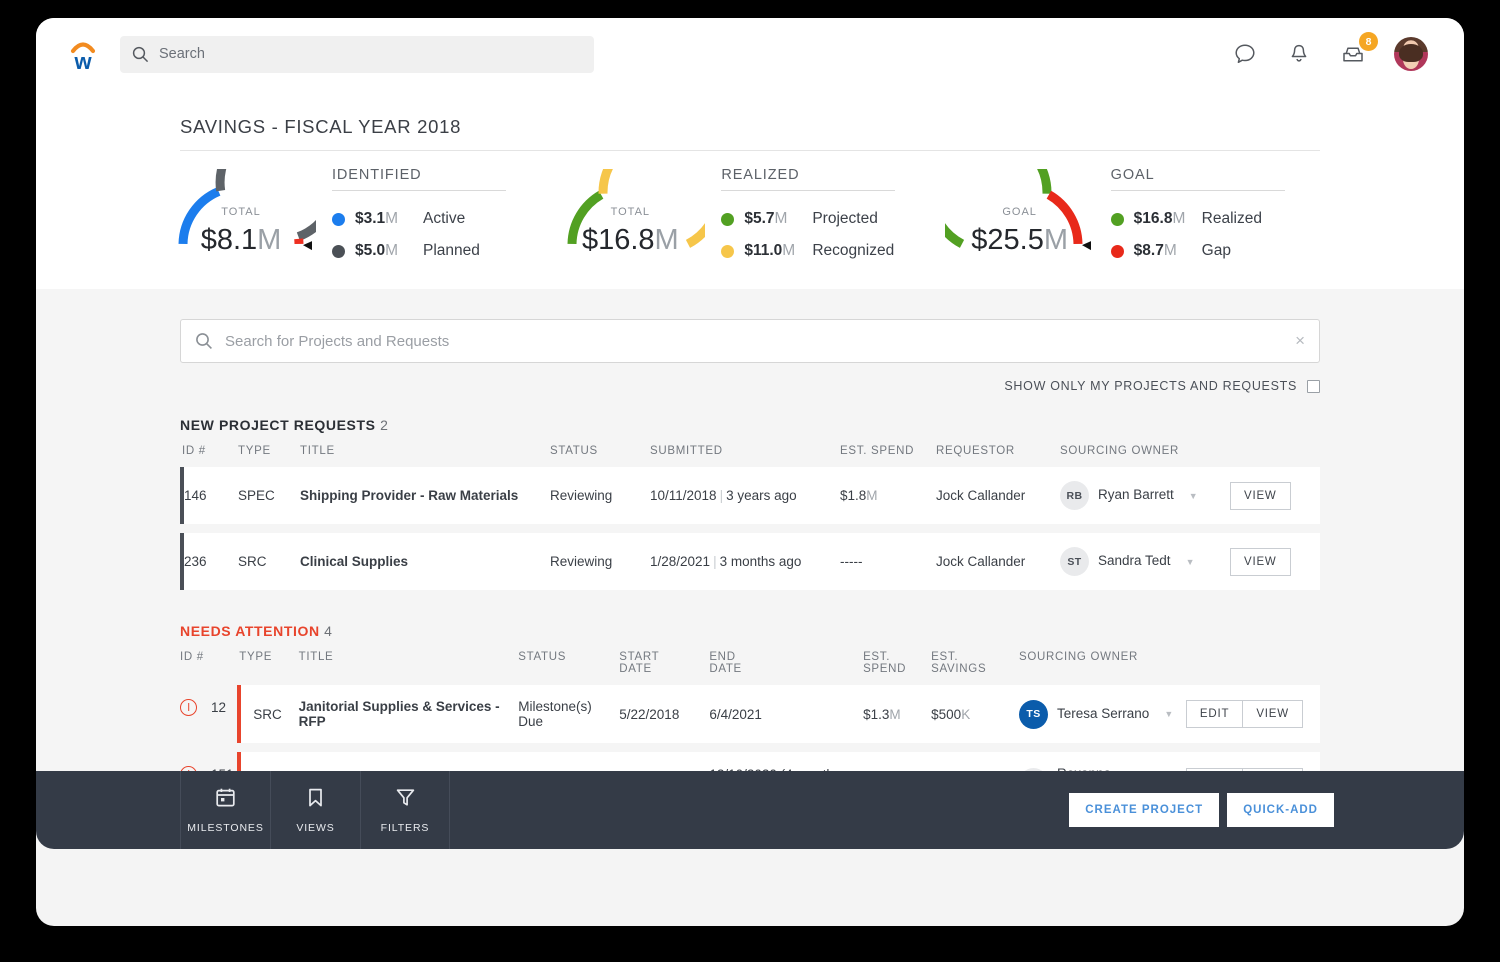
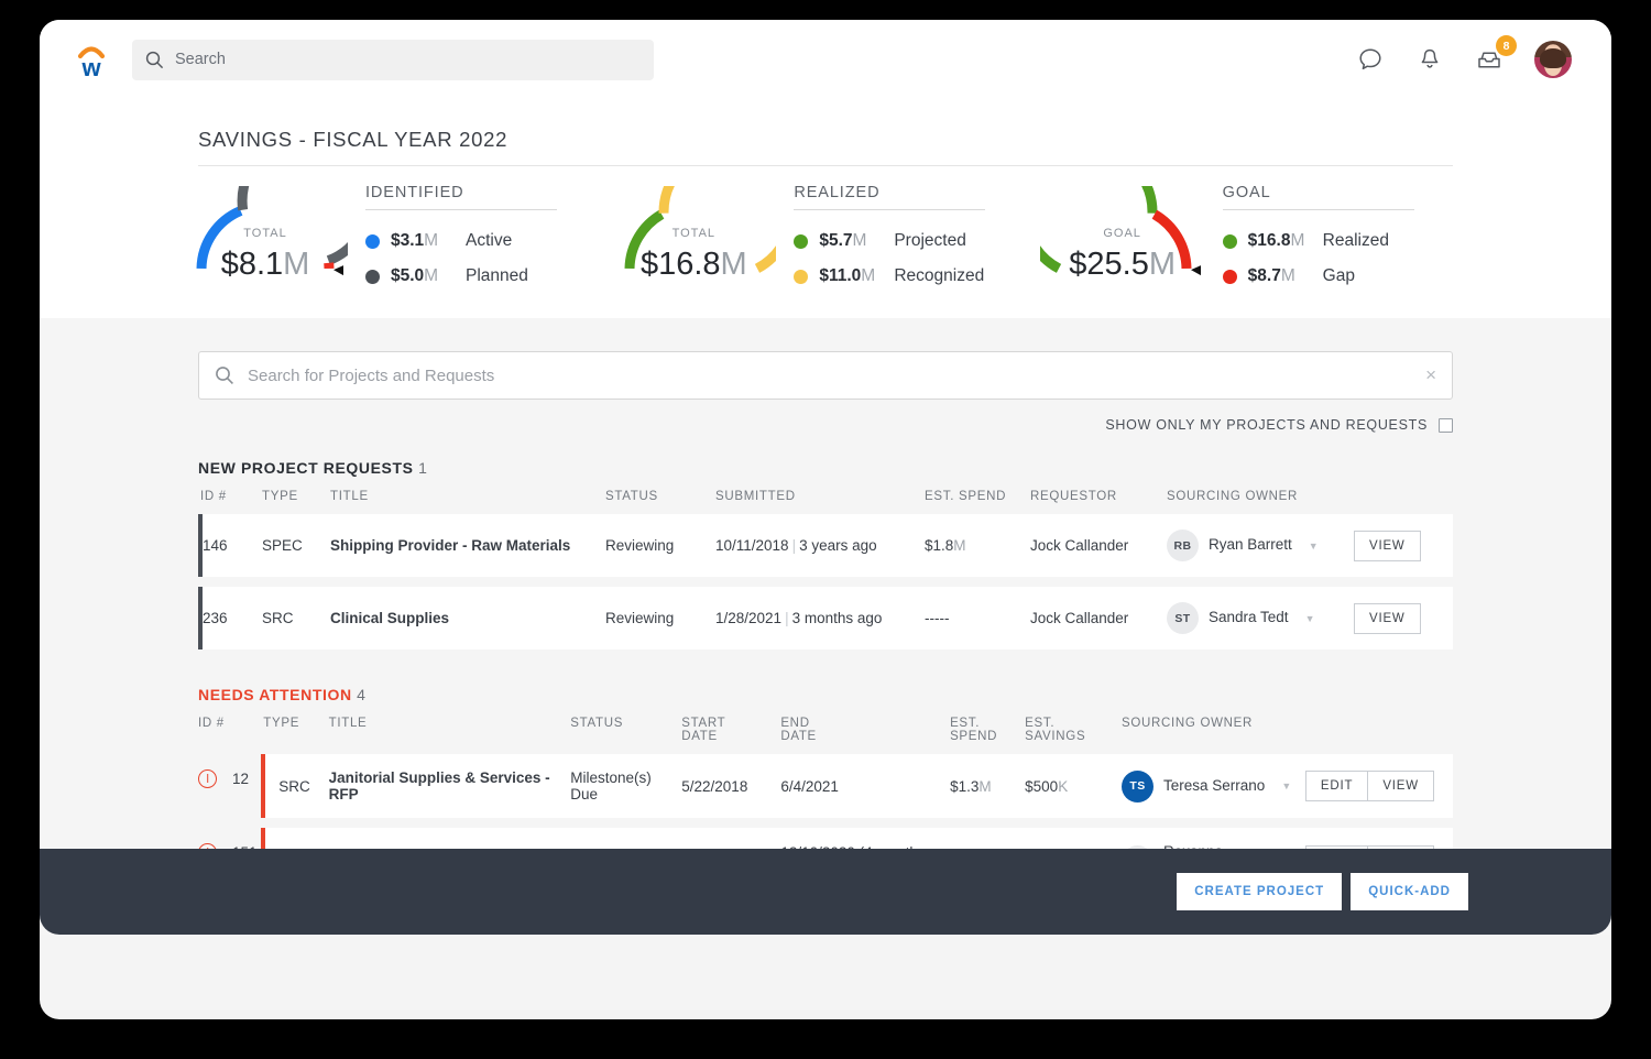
  w
  Search
  8
- SAVINGS - FISCAL YEAR 2018
+ SAVINGS - FISCAL YEAR 2022
  TOTAL
  $8.1M
  IDENTIFIED
  $3.1M
  Active
  $5.0M
  Planned
  TOTAL
  $16.8M
  REALIZED
  $5.7M
  Projected
  $11.0M
  Recognized
  GOAL
  $25.5M
  GOAL
  $16.8M
  Realized
  $8.7M
  Gap
  Search for Projects and Requests
  ×
  SHOW ONLY MY PROJECTS AND REQUESTS
- NEW PROJECT REQUESTS 2
+ NEW PROJECT REQUESTS 1
  ID #	TYPE	TITLE	STATUS	SUBMITTED	EST. SPEND	REQUESTOR	SOURCING OWNER
  146	SPEC	Shipping Provider - Raw Materials	Reviewing	10/11/2018 | 3 years ago	$1.8M	Jock Callander	RB Ryan Barrett ▼	VIEW
  236	SRC	Clinical Supplies	Reviewing	1/28/2021 | 3 months ago	-----	Jock Callander	ST Sandra Tedt ▼	VIEW
  NEEDS ATTENTION 4
  ID #	TYPE	TITLE	STATUS	STARTDATE	ENDDATE	EST.SPEND	EST.SAVINGS	SOURCING OWNER
  12		SRC	Janitorial Supplies & Services - RFP	Milestone(s) Due	5/22/2018	6/4/2021	$1.3M	$500K	TS Teresa Serrano ▼	EDIT VIEW
- MILESTONES
- VIEWS
- FILTERS
  CREATE PROJECT
  QUICK-ADD
